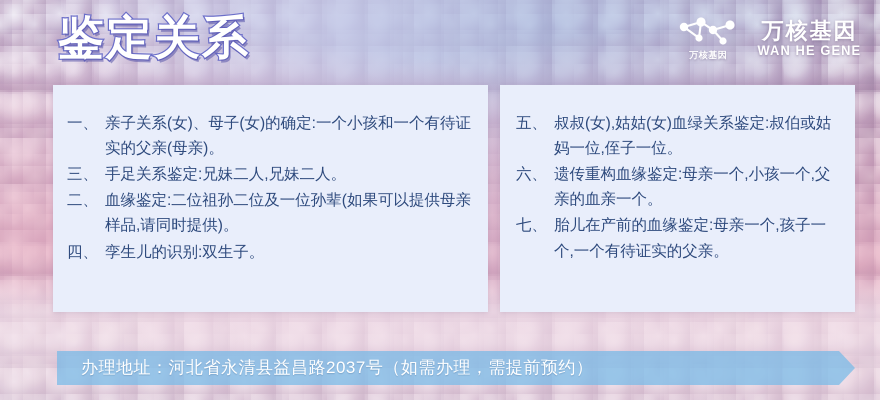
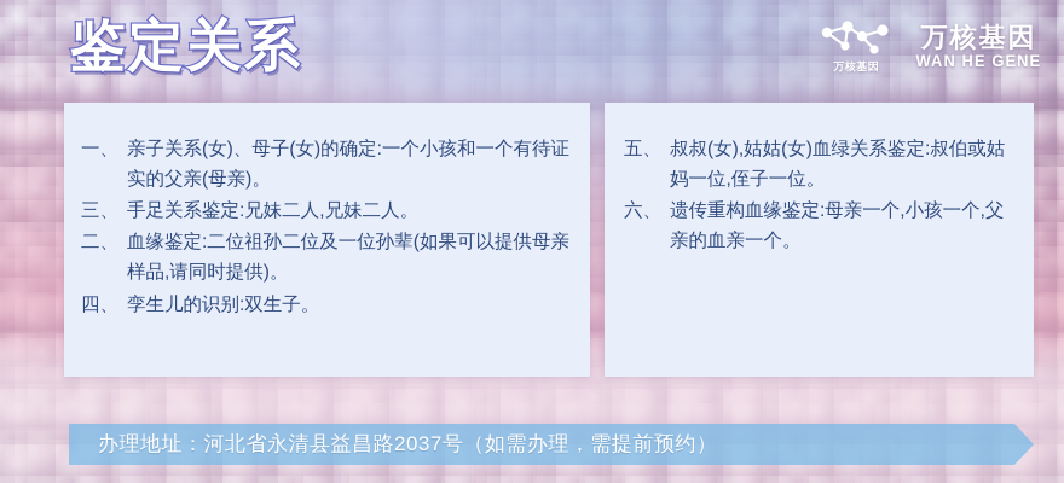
  鉴定关系
  万核基因
  万核基因
  WAN HE GENE
  一、
  亲子关系(女)、母子(女)的确定:一个小孩和一个有待证实的父亲(母亲)。
  三、
  手足关系鉴定:兄妹二人,兄妹二人。
  二、
  血缘鉴定:二位祖孙二位及一位孙辈(如果可以提供母亲样品,请同时提供)。
  四、
  孪生儿的识别:双生子。
  五、
  叔叔(女),姑姑(女)血绿关系鉴定:叔伯或姑妈一位,侄子一位。
  六、
  遗传重构血缘鉴定:母亲一个,小孩一个,父亲的血亲一个。
- 七、
- 胎儿在产前的血缘鉴定:母亲一个,孩子一个,一个有待证实的父亲。
  办理地址：河北省永清县益昌路2037号（如需办理，需提前预约）
